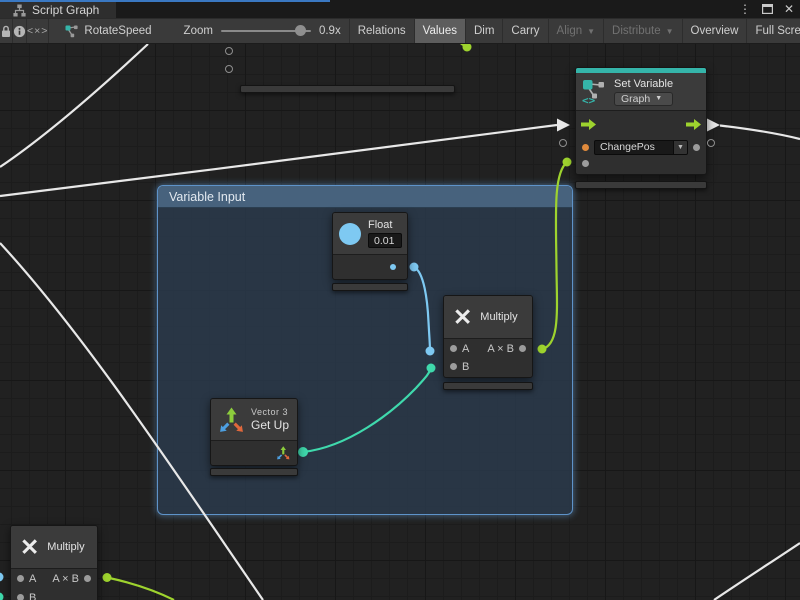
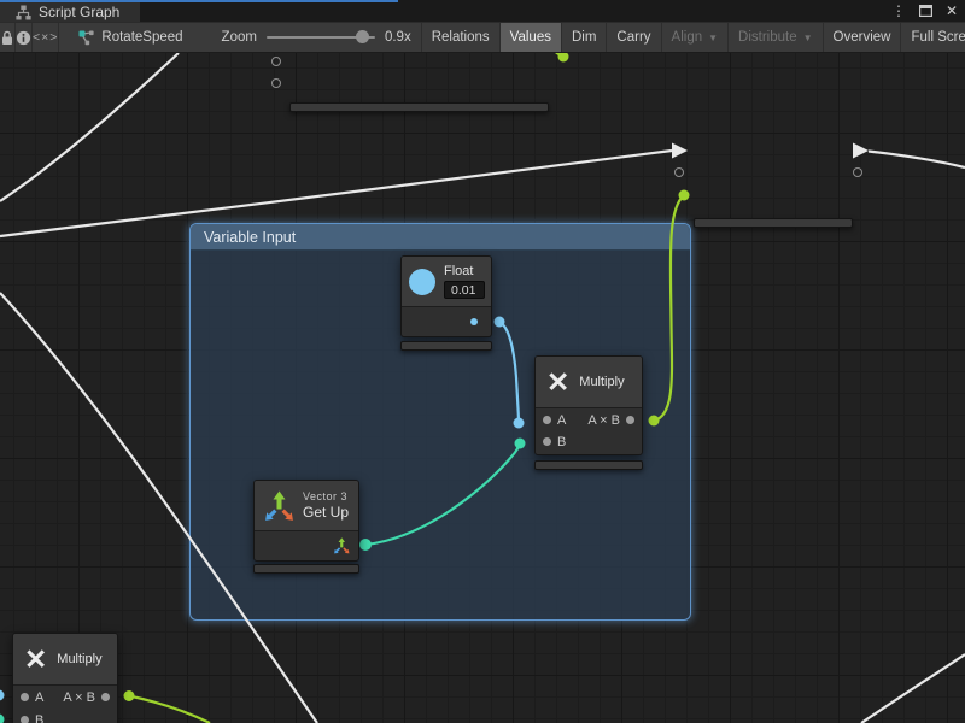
  Variable Input
- <>
- Set Variable
- Graph
- ChangePos
  Float
  0.01
  ✕
  Multiply
  A
  A × B
  B
  Vector 3
  Get Up
  ✕
  Multiply
  A
  A × B
  B
  Script Graph
  ⋮
  ✕
  <×>
  RotateSpeed
  Zoom
  0.9x
  Relations
  Values
  Dim
  Carry
  Align
  ▼
  Distribute
  ▼
  Overview
  Full Scre
